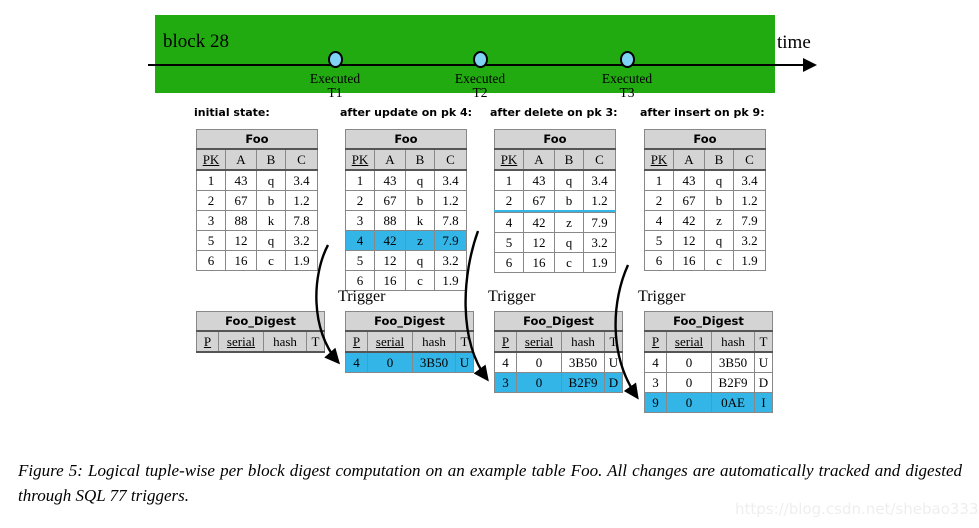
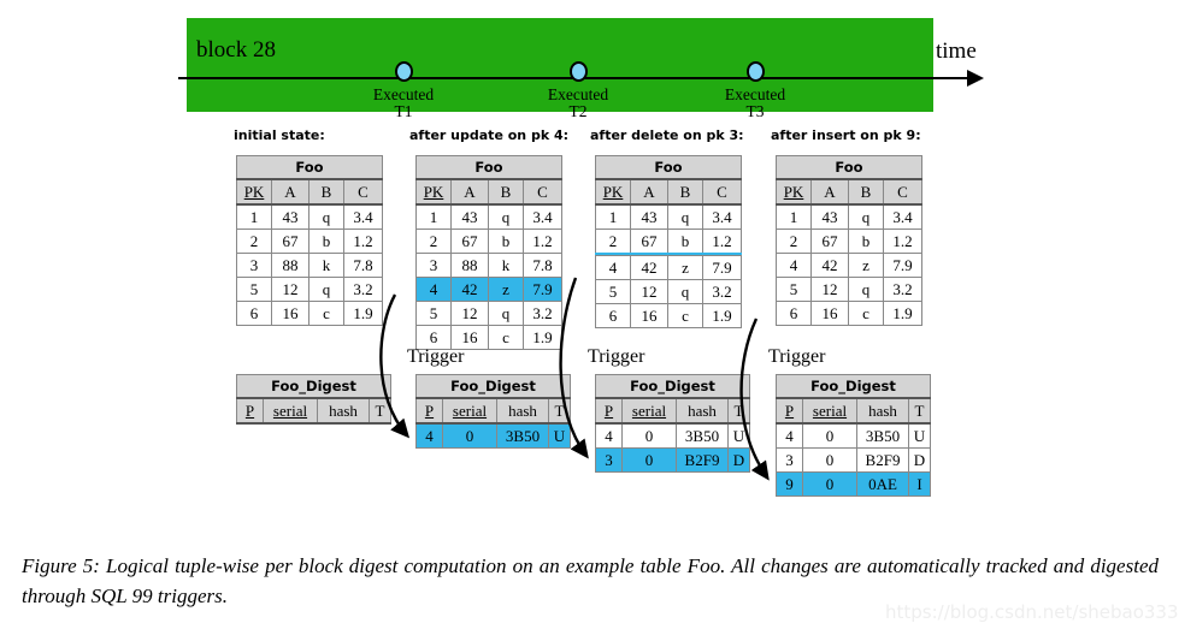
  block 28
  time
  Executed
  T1
  Executed
  T2
  Executed
  T3
  initial state:
  after update on pk 4:
  after delete on pk 3:
  after insert on pk 9:
  Foo
  PK	A	B	C
  1	43	q	3.4
  2	67	b	1.2
  3	88	k	7.8
  5	12	q	3.2
  6	16	c	1.9
  Foo
  PK	A	B	C
  1	43	q	3.4
  2	67	b	1.2
  3	88	k	7.8
  4	42	z	7.9
  5	12	q	3.2
  6	16	c	1.9
  Foo
  PK	A	B	C
  1	43	q	3.4
  2	67	b	1.2
  4	42	z	7.9
  5	12	q	3.2
  6	16	c	1.9
  Foo
  PK	A	B	C
  1	43	q	3.4
  2	67	b	1.2
  4	42	z	7.9
  5	12	q	3.2
  6	16	c	1.9
  Trigger
  Trigger
  Trigger
  Foo_Digest
  P	serial	hash	T
  Foo_Digest
  P	serial	hash	T
  4	0	3B50	U
  Foo_Digest
  P	serial	hash	T
  4	0	3B50	U
  3	0	B2F9	D
  Foo_Digest
  P	serial	hash	T
  4	0	3B50	U
  3	0	B2F9	D
  9	0	0AE	I
- Figure 5: Logical tuple-wise per block digest computation on an example table Foo. All changes are automatically tracked and digested through SQL 77 triggers.
+ Figure 5: Logical tuple-wise per block digest computation on an example table Foo. All changes are automatically tracked and digested through SQL 99 triggers.
